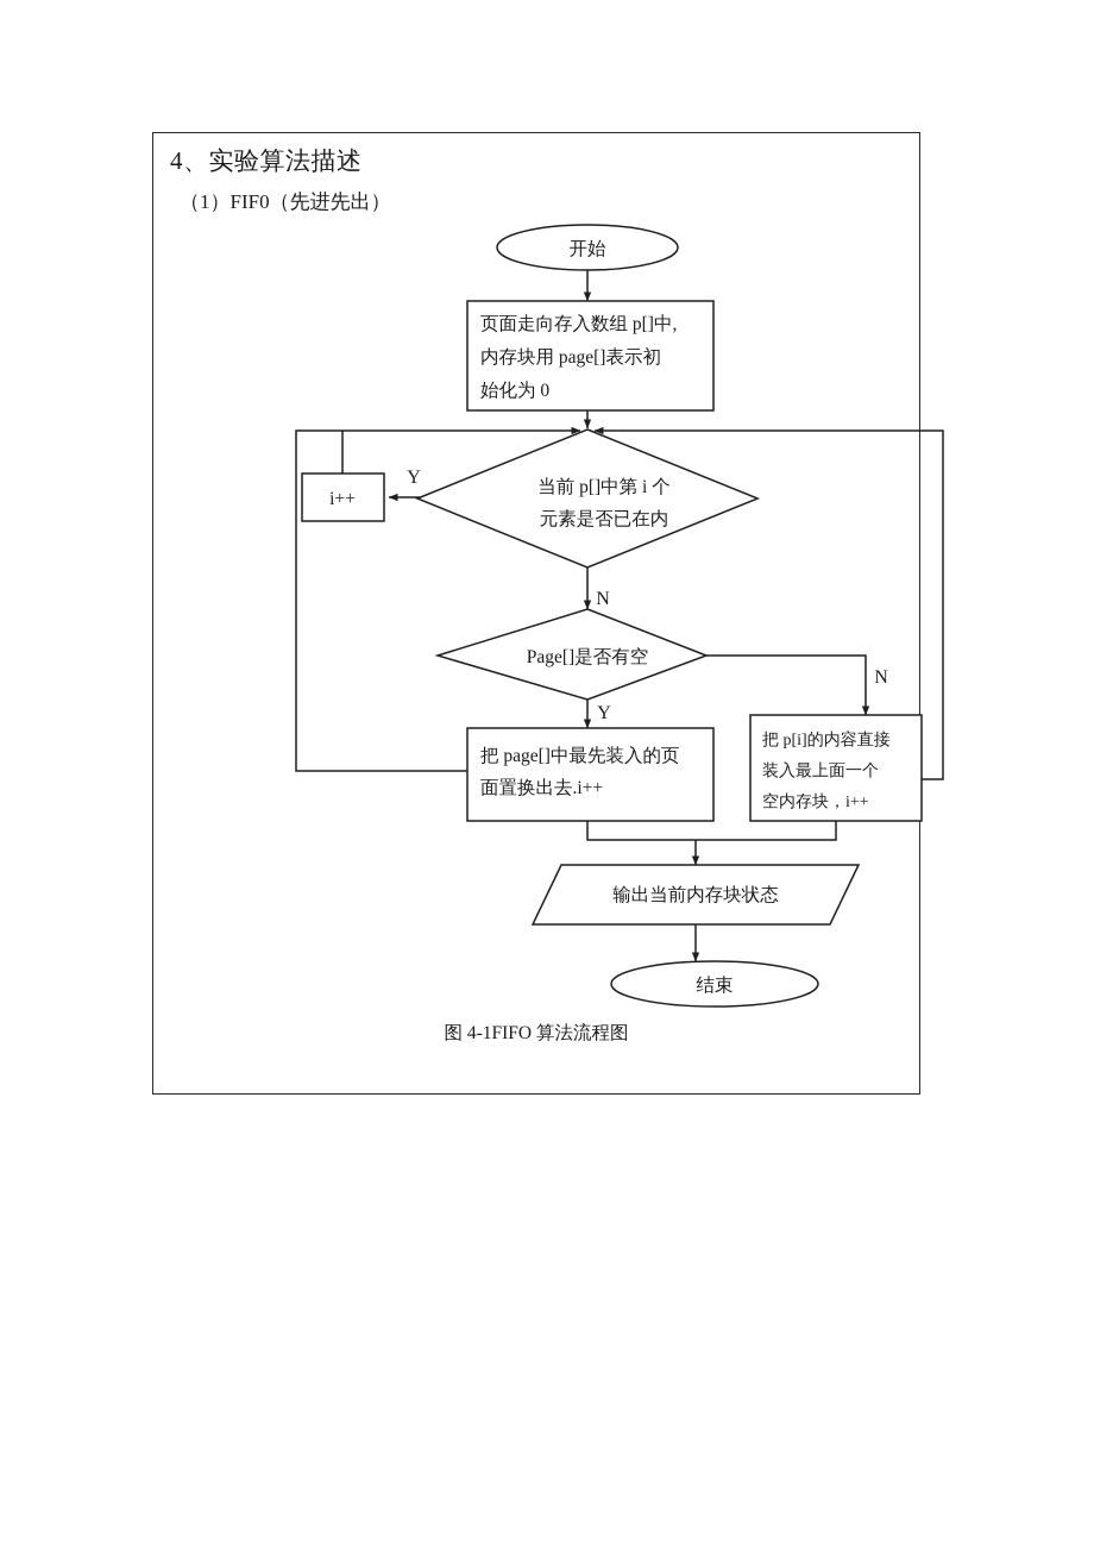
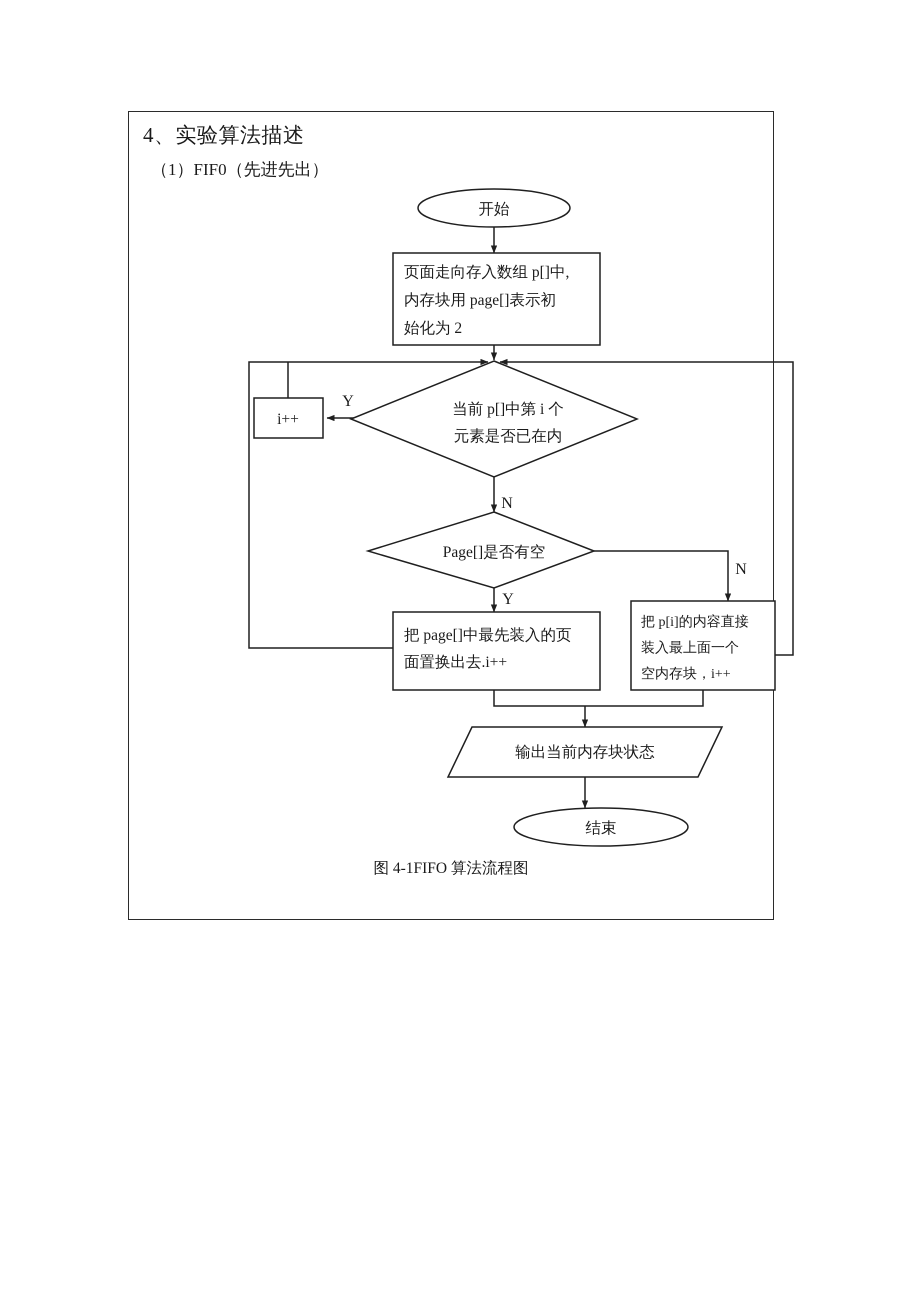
  4、实验算法描述
  （1）FIF0（先进先出）
  图 4-1FIFO 算法流程图
  开始
  页面走向存入数组 p[]中,
  内存块用 page[]表示初
- 始化为 0
+ 始化为 2
  当前 p[]中第 i 个
  元素是否已在内
  i++
  Page[]是否有空
  把 page[]中最先装入的页
  面置换出去.i++
  把 p[i]的内容直接
  装入最上面一个
  空内存块，i++
  输出当前内存块状态
  结束
  Y
  N
  Y
  N
